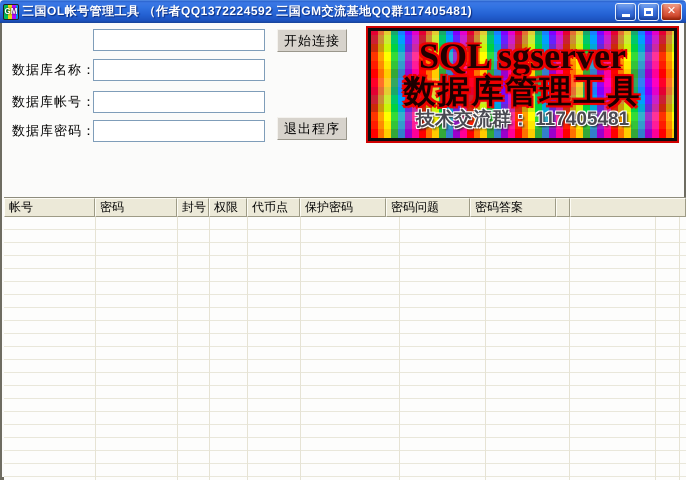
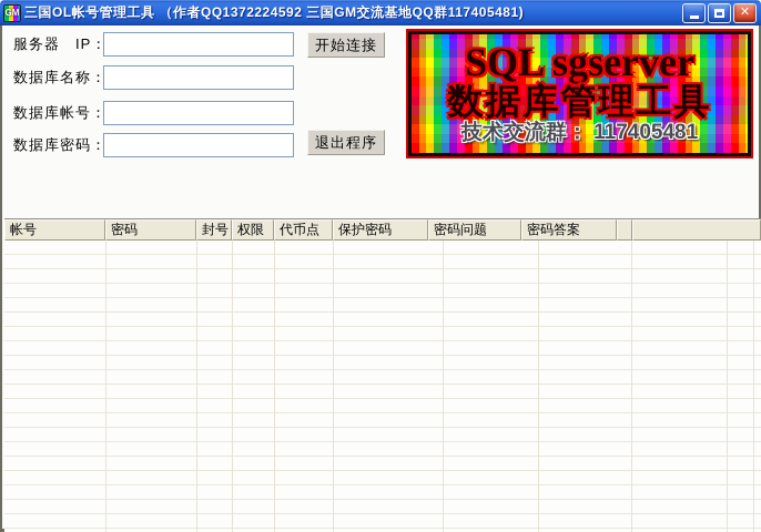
  GM
  三国OL帐号管理工具 （作者QQ1372224592 三国GM交流基地QQ群117405481)
  ✕
+ 服务器 IP：
  数据库名称：
  数据库帐号：
  数据库密码：
  开始连接
  退出程序
  SQL sgserver
  数据库管理工具
  技术交流群： 117405481
  帐号
  密码
  封号
  权限
  代币点
  保护密码
  密码问题
  密码答案
